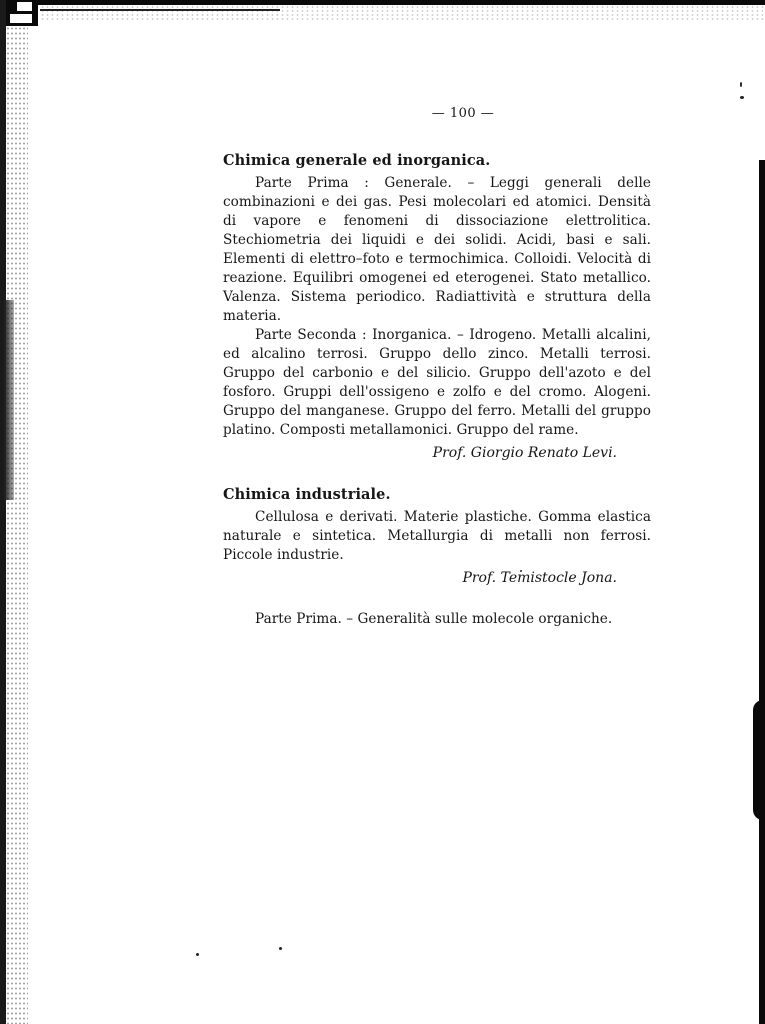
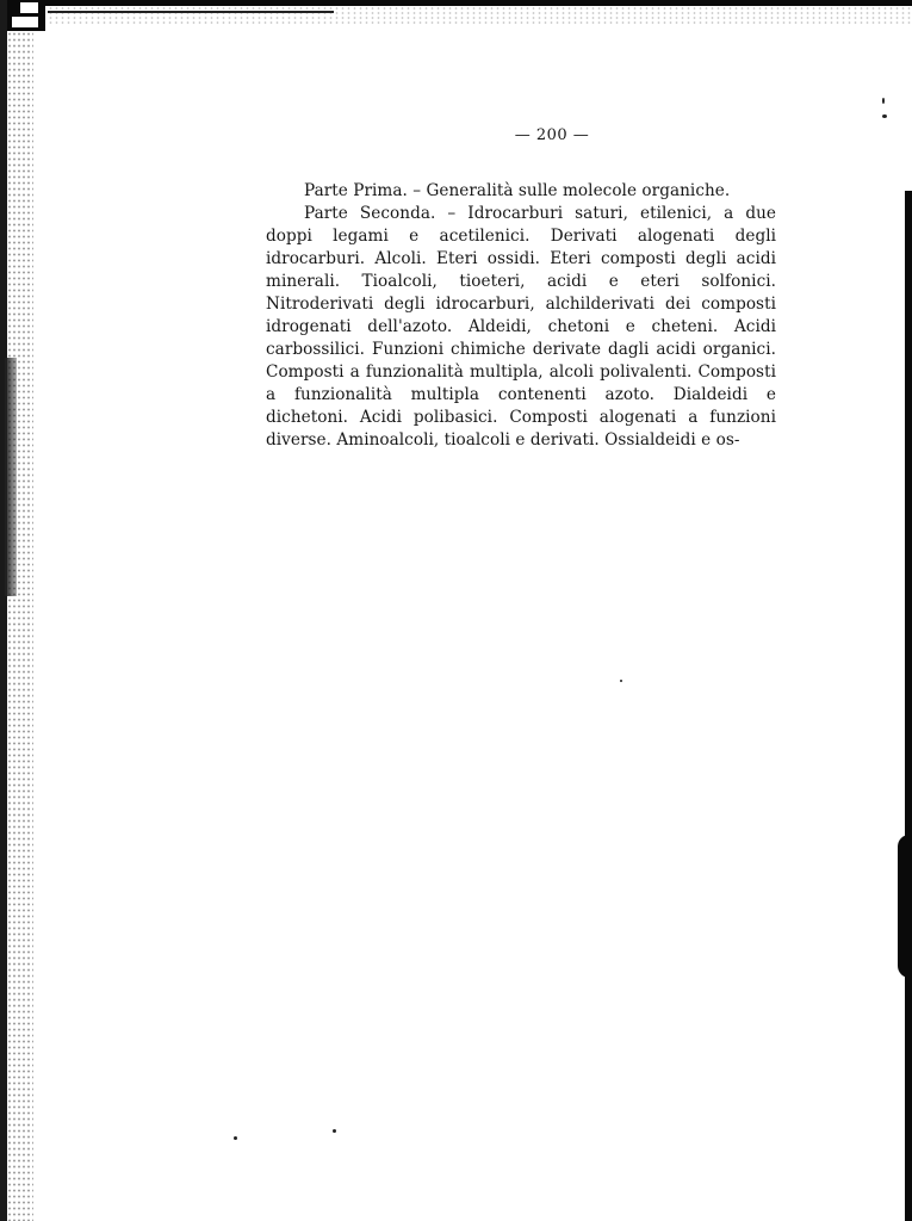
- — 100 —
+ — 200 —
- Chimica generale ed inorganica.
- Parte Prima : Generale. – Leggi generali delle combinazioni e dei gas. Pesi molecolari ed atomici. Densità di vapore e fenomeni di dissociazione elettrolitica. Stechiometria dei liquidi e dei solidi. Acidi, basi e sali. Elementi di elettro–foto e termochimica. Colloidi. Velocità di reazione. Equilibri omogenei ed eterogenei. Stato metallico. Valenza. Sistema periodico. Radiattività e struttura della materia.
- Parte Seconda : Inorganica. – Idrogeno. Metalli alcalini, ed alcalino terrosi. Gruppo dello zinco. Metalli terrosi. Gruppo del carbonio e del silicio. Gruppo dell'azoto e del fosforo. Gruppi dell'ossigeno e zolfo e del cromo. Alogeni. Gruppo del manganese. Gruppo del ferro. Metalli del gruppo platino. Composti metallamonici. Gruppo del rame.
- Prof. Giorgio Renato Levi.
- Chimica industriale.
- Cellulosa e derivati. Materie plastiche. Gomma elastica naturale e sintetica. Metallurgia di metalli non ferrosi. Piccole industrie.
- Prof. Temistocle Jona.
  Parte Prima. – Generalità sulle molecole organiche.
+ Parte Seconda. – Idrocarburi saturi, etilenici, a due doppi legami e acetilenici. Derivati alogenati degli idrocarburi. Alcoli. Eteri ossidi. Eteri composti degli acidi minerali. Tioalcoli, tioeteri, acidi e eteri solfonici. Nitroderivati degli idrocarburi, alchilderivati dei composti idrogenati dell'azoto. Aldeidi, chetoni e cheteni. Acidi carbossilici. Funzioni chimiche derivate dagli acidi organici. Composti a funzionalità multipla, alcoli polivalenti. Composti a funzionalità multipla contenenti azoto. Dialdeidi e dichetoni. Acidi polibasici. Composti alogenati a funzioni diverse. Aminoalcoli, tioalcoli e derivati. Ossialdeidi e os-
